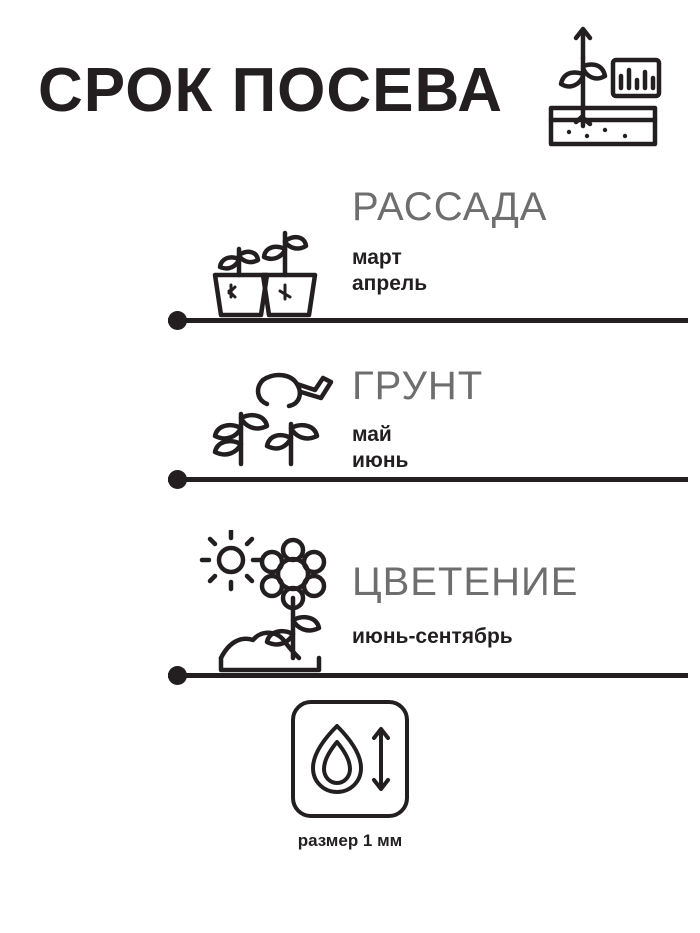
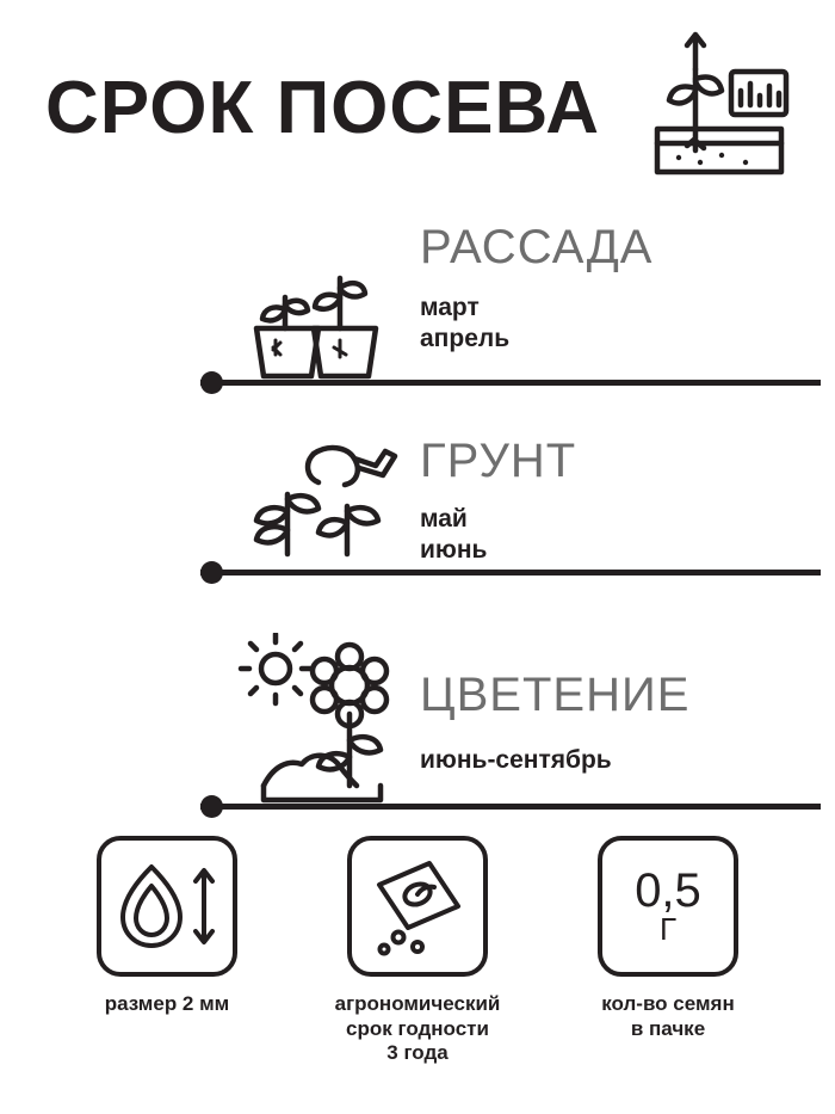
  СРОК ПОСЕВА
  РАССАДА
  март
  апрель
  ГРУНТ
  май
  июнь
  ЦВЕТЕНИЕ
  июнь-сентябрь
- размер 1 мм
+ размер 2 мм
+ агрономический
+ срок годности
+ 3 года
+ 0,5
+ Г
+ кол-во семян
+ в пачке
